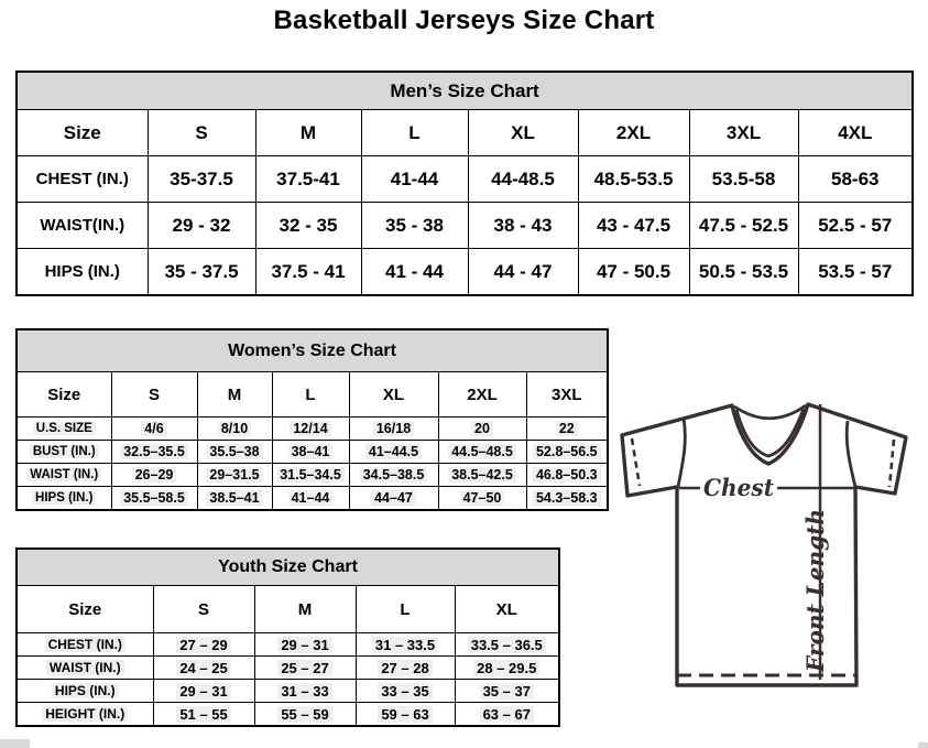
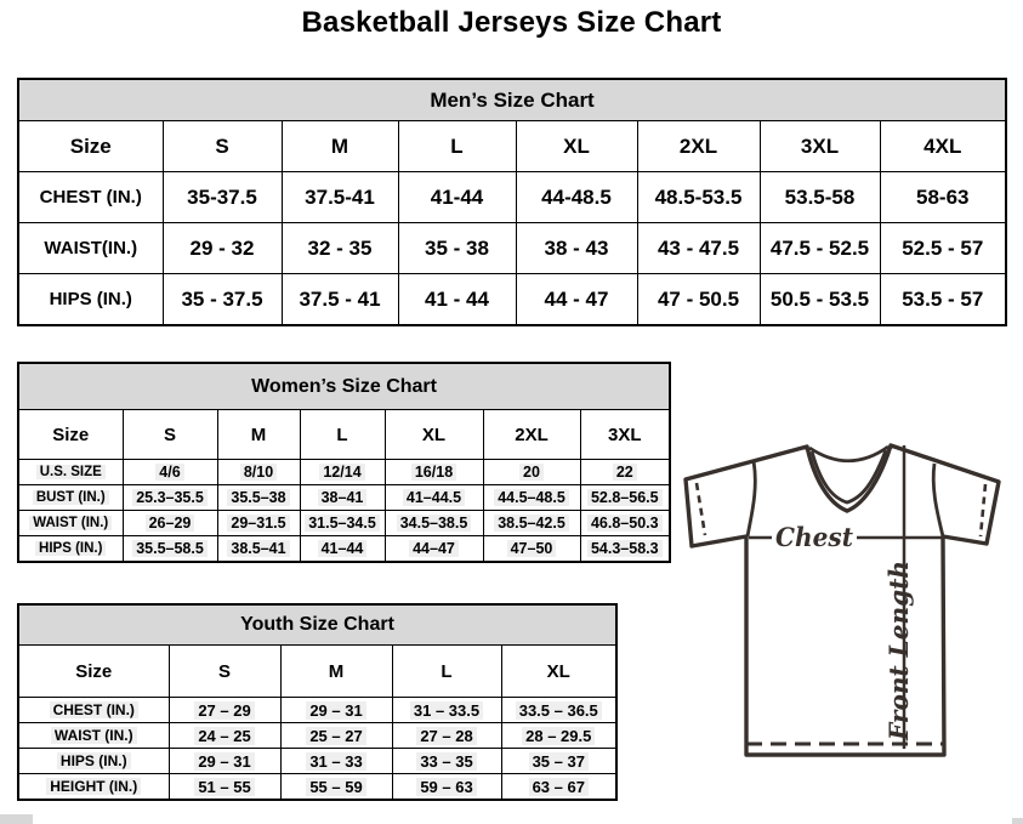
  Basketball Jerseys Size Chart
  Men’s Size Chart
  Size	S	M	L	XL	2XL	3XL	4XL
  CHEST (IN.)	35-37.5	37.5-41	41-44	44-48.5	48.5-53.5	53.5-58	58-63
  WAIST(IN.)	29 - 32	32 - 35	35 - 38	38 - 43	43 - 47.5	47.5 - 52.5	52.5 - 57
  HIPS (IN.)	35 - 37.5	37.5 - 41	41 - 44	44 - 47	47 - 50.5	50.5 - 53.5	53.5 - 57
  Women’s Size Chart
  Size	S	M	L	XL	2XL	3XL
  U.S. SIZE	4/6	8/10	12/14	16/18	20	22
- BUST (IN.)	32.5–35.5	35.5–38	38–41	41–44.5	44.5–48.5	52.8–56.5
+ BUST (IN.)	25.3–35.5	35.5–38	38–41	41–44.5	44.5–48.5	52.8–56.5
  WAIST (IN.)	26–29	29–31.5	31.5–34.5	34.5–38.5	38.5–42.5	46.8–50.3
  HIPS (IN.)	35.5–58.5	38.5–41	41–44	44–47	47–50	54.3–58.3
  Youth Size Chart
  Size	S	M	L	XL
  CHEST (IN.)	27 – 29	29 – 31	31 – 33.5	33.5 – 36.5
  WAIST (IN.)	24 – 25	25 – 27	27 – 28	28 – 29.5
  HIPS (IN.)	29 – 31	31 – 33	33 – 35	35 – 37
  HEIGHT (IN.)	51 – 55	55 – 59	59 – 63	63 – 67
  Chest
